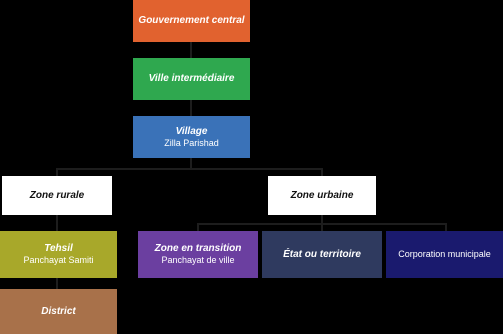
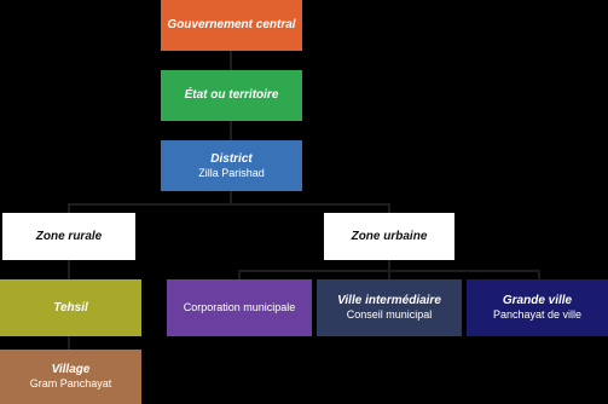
  Gouvernement central
- Ville intermédiaire
+ État ou territoire
- Village
+ District
  Zilla Parishad
  Zone rurale
  Zone urbaine
  Tehsil
- Panchayat Samiti
- Zone en transition
- Panchayat de ville
+ Corporation municipale
- État ou territoire
+ Ville intermédiaire
+ Conseil municipal
+ Grande ville
- Corporation municipale
+ Panchayat de ville
- District
+ Village
+ Gram Panchayat
